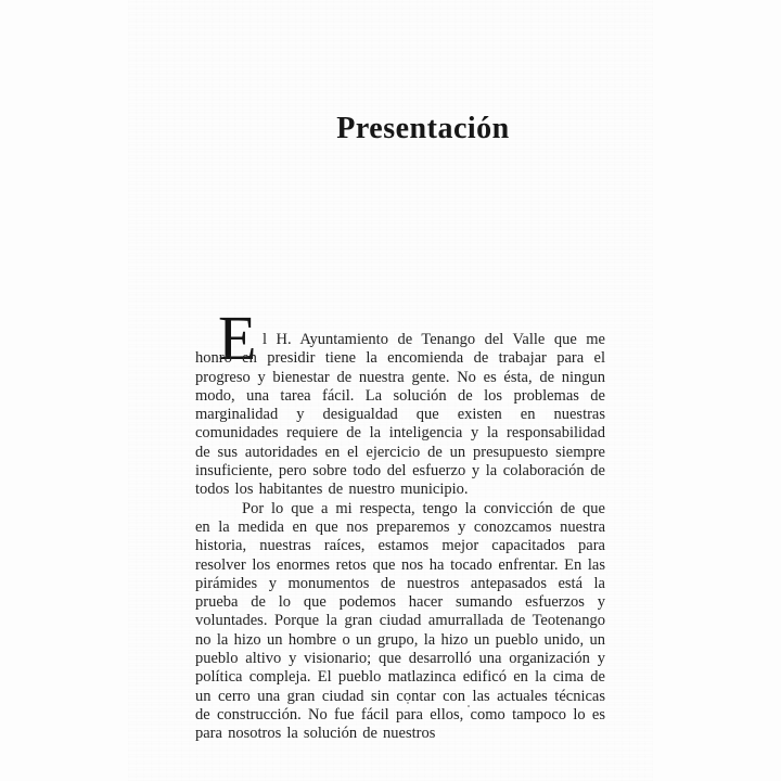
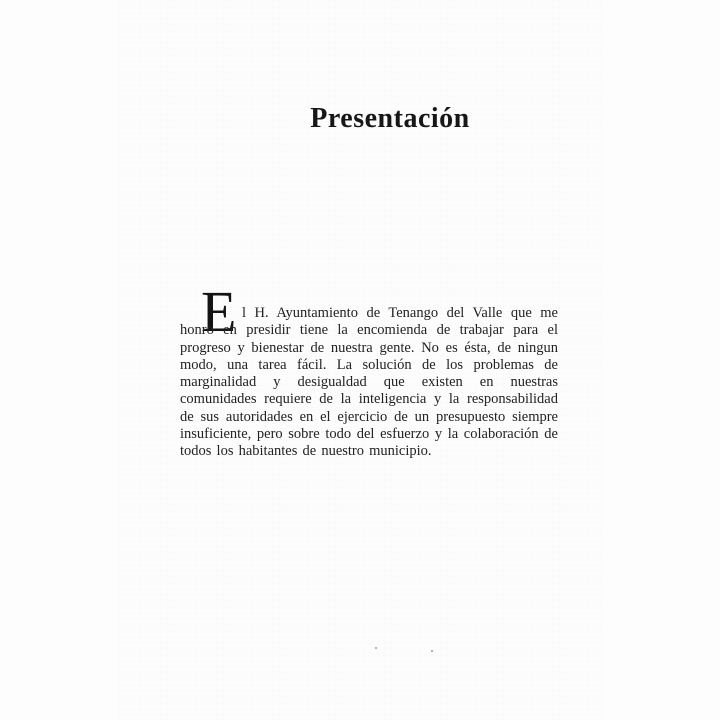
  Presentación
  E
  l H. Ayuntamiento de Tenango del Valle que me honro en presidir tiene la encomienda de trabajar para el progreso y bienestar de nuestra gente. No es ésta, de ningun modo, una tarea fácil. La solución de los problemas de marginalidad y desigualdad que existen en nuestras comunidades requiere de la inteligencia y la responsabilidad de sus autoridades en el ejercicio de un presupuesto siempre insuficiente, pero sobre todo del esfuerzo y la colaboración de todos los habitantes de nuestro municipio.
- Por lo que a mi respecta, tengo la convicción de que en la medida en que nos preparemos y conozcamos nuestra historia, nuestras raíces, estamos mejor capacitados para resolver los enormes retos que nos ha tocado enfrentar. En las pirámides y monumentos de nuestros antepasados está la prueba de lo que podemos hacer sumando esfuerzos y voluntades. Porque la gran ciudad amurrallada de Teotenango no la hizo un hombre o un grupo, la hizo un pueblo unido, un pueblo altivo y visionario; que desarrolló una organización y política compleja. El pueblo matlazinca edificó en la cima de un cerro una gran ciudad sin contar con las actuales técnicas de construcción. No fue fácil para ellos, como tampoco lo es para nosotros la solución de nuestros
